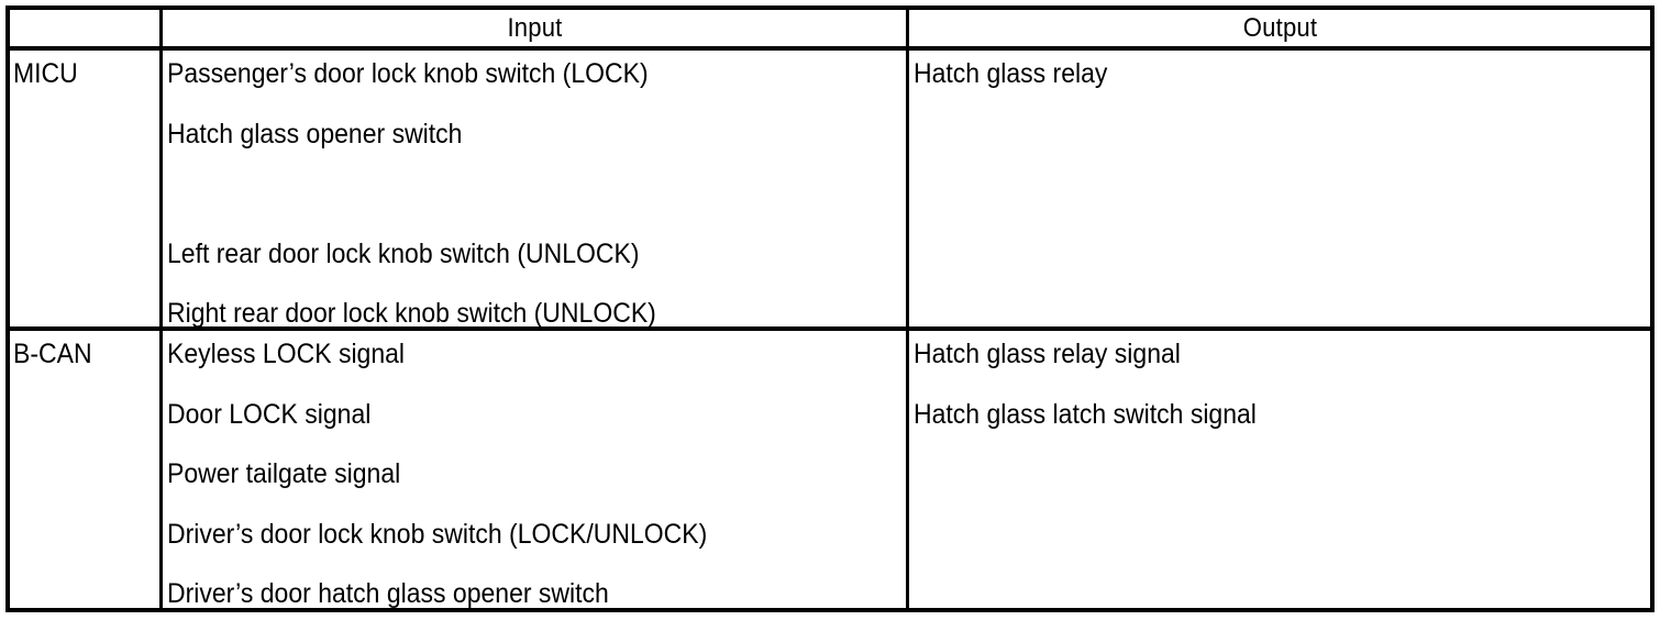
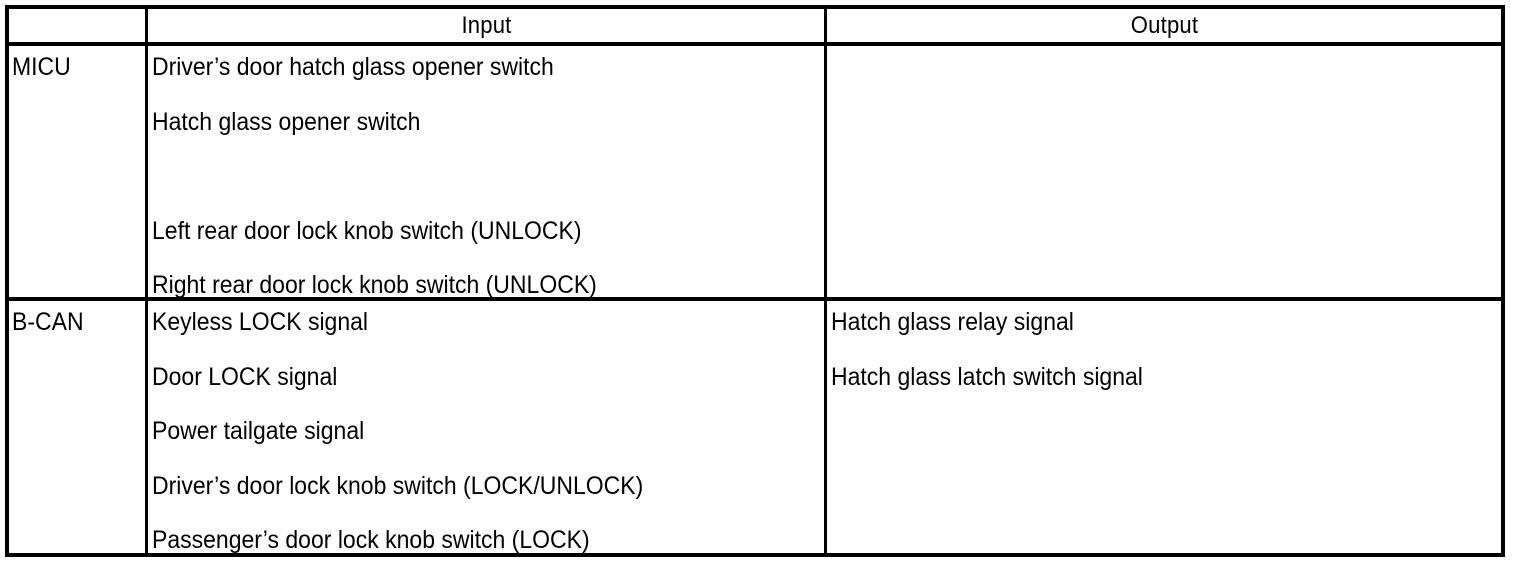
  Input
  Output
  MICU
- Passenger’s door lock knob switch (LOCK)
+ Driver’s door hatch glass opener switch
  Hatch glass opener switch
  Left rear door lock knob switch (UNLOCK)
  Right rear door lock knob switch (UNLOCK)
- Hatch glass relay
  B-CAN
  Keyless LOCK signal
  Door LOCK signal
  Power tailgate signal
  Driver’s door lock knob switch (LOCK/UNLOCK)
- Driver’s door hatch glass opener switch
+ Passenger’s door lock knob switch (LOCK)
  Hatch glass relay signal
  Hatch glass latch switch signal
